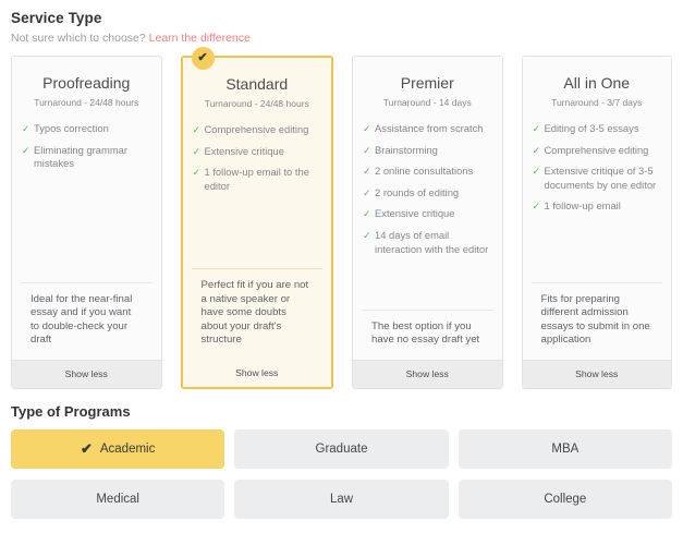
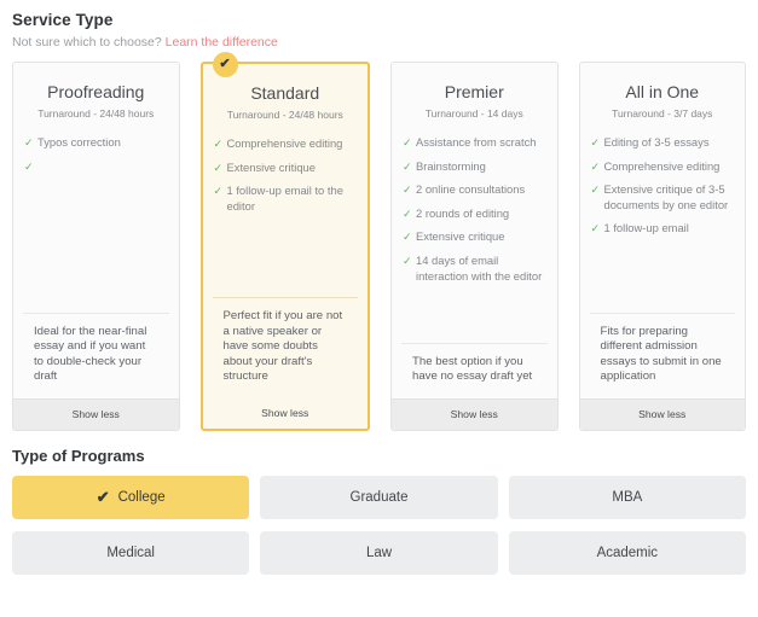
  Service Type
  Not sure which to choose? Learn the difference
  Proofreading
  Turnaround - 24/48 hours
  ✓
  Typos correction
  ✓
- Eliminating grammar mistakes
  Ideal for the near-final essay and if you want to double-check your draft
  Show less
  ✔
  Standard
  Turnaround - 24/48 hours
  ✓
  Comprehensive editing
  ✓
  Extensive critique
  ✓
  1 follow-up email to the editor
  Perfect fit if you are not a native speaker or have some doubts about your draft's structure
  Show less
  Premier
  Turnaround - 14 days
  ✓
  Assistance from scratch
  ✓
  Brainstorming
  ✓
  2 online consultations
  ✓
  2 rounds of editing
  ✓
  Extensive critique
  ✓
  14 days of email interaction with the editor
  The best option if you have no essay draft yet
  Show less
  All in One
  Turnaround - 3/7 days
  ✓
  Editing of 3-5 essays
  ✓
  Comprehensive editing
  ✓
  Extensive critique of 3-5 documents by one editor
  ✓
  1 follow-up email
  Fits for preparing different admission essays to submit in one application
  Show less
  Type of Programs
  ✔
- Academic
+ College
  Graduate
  MBA
  Medical
  Law
- College
+ Academic
